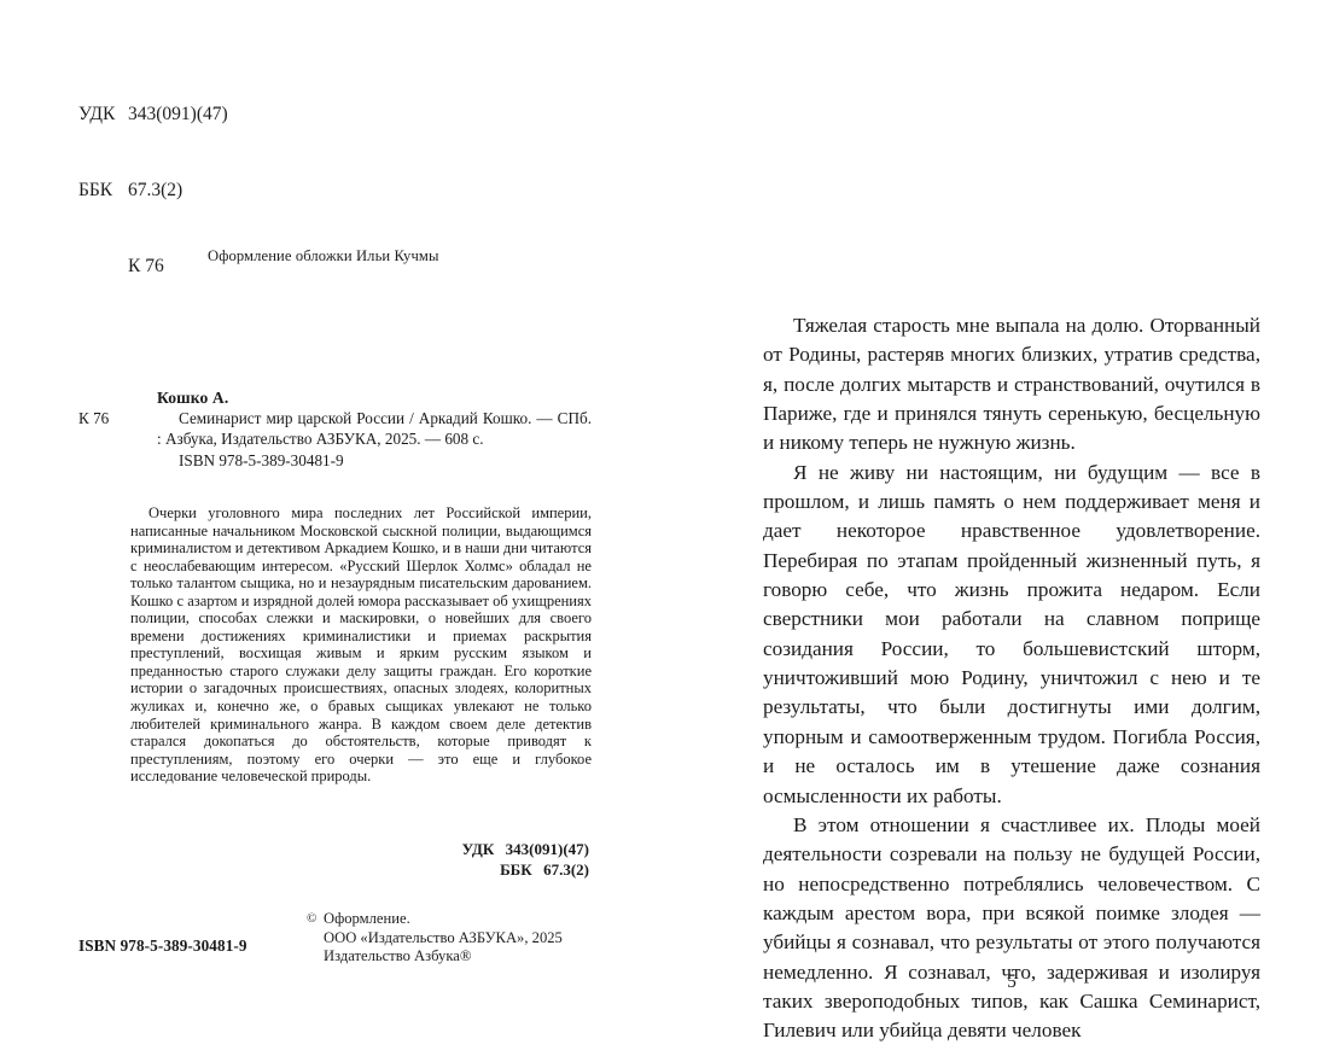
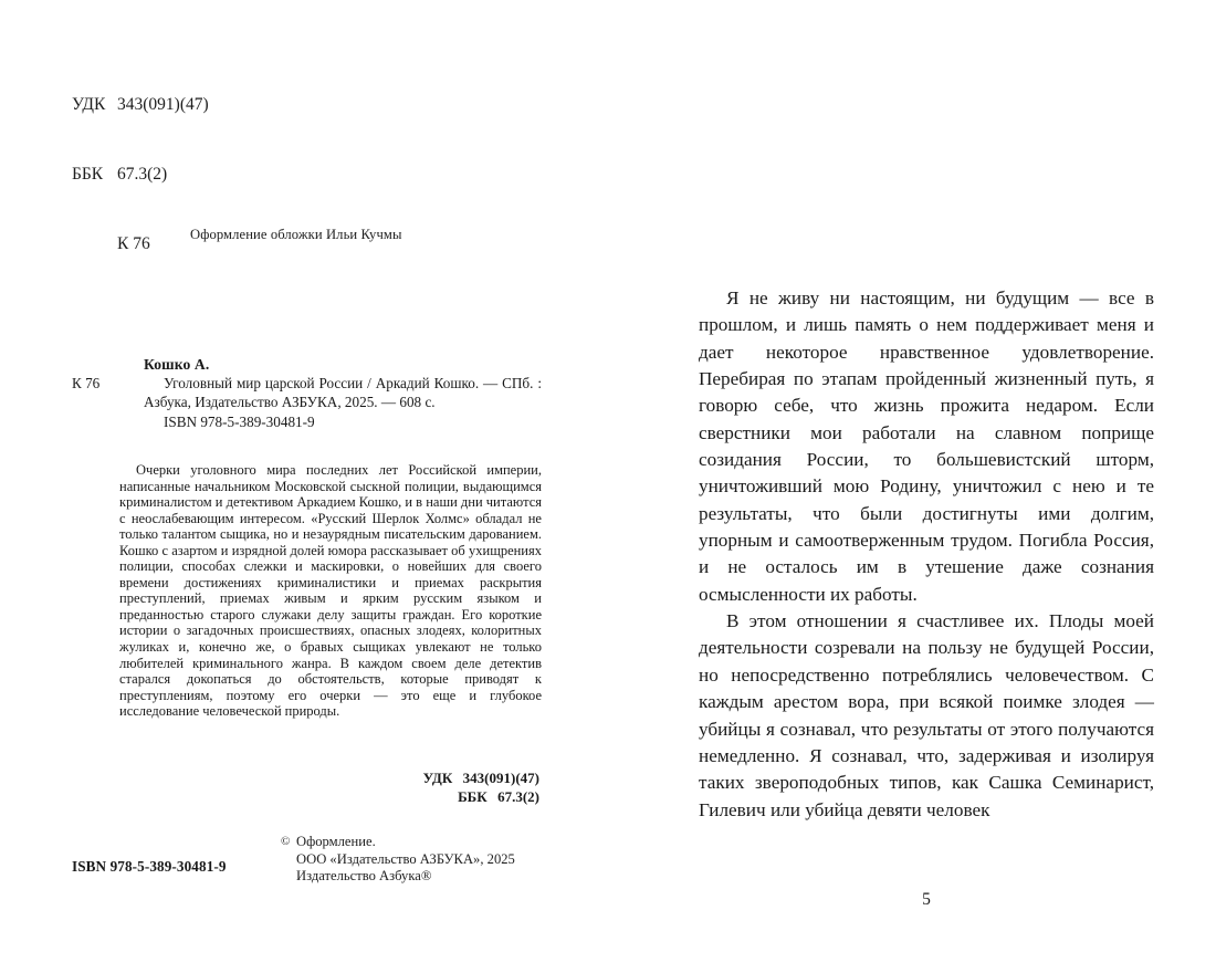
  УДК 343(091)(47)
  ББК 67.3(2)
  К 76
  Оформление обложки Ильи Кучмы
  Кошко А.
  К 76
- Семинарист мир царской России / Аркадий Кошко. — СПб. : Азбука, Издательство АЗБУКА, 2025. — 608 с.
+ Уголовный мир царской России / Аркадий Кошко. — СПб. : Азбука, Издательство АЗБУКА, 2025. — 608 с.
  ISBN 978-5-389-30481-9
- Очерки уголовного мира последних лет Российской империи, написанные начальником Московской сыскной полиции, выдающимся криминалистом и детективом Аркадием Кошко, и в наши дни читаются с неослабевающим интересом. «Русский Шерлок Холмс» обладал не только талантом сыщика, но и незаурядным писательским дарованием. Кошко с азартом и изрядной долей юмора рассказывает об ухищрениях полиции, способах слежки и маскировки, о новейших для своего времени достижениях криминалистики и приемах раскрытия преступлений, восхищая живым и ярким русским языком и преданностью старого служаки делу защиты граждан. Его короткие истории о загадочных происшествиях, опасных злодеях, колоритных жуликах и, конечно же, о бравых сыщиках увлекают не только любителей криминального жанра. В каждом своем деле детектив старался докопаться до обстоятельств, которые приводят к преступлениям, поэтому его очерки — это еще и глубокое исследование человеческой природы.
+ Очерки уголовного мира последних лет Российской империи, написанные начальником Московской сыскной полиции, выдающимся криминалистом и детективом Аркадием Кошко, и в наши дни читаются с неослабевающим интересом. «Русский Шерлок Холмс» обладал не только талантом сыщика, но и незаурядным писательским дарованием. Кошко с азартом и изрядной долей юмора рассказывает об ухищрениях полиции, способах слежки и маскировки, о новейших для своего времени достижениях криминалистики и приемах раскрытия преступлений, приемах живым и ярким русским языком и преданностью старого служаки делу защиты граждан. Его короткие истории о загадочных происшествиях, опасных злодеях, колоритных жуликах и, конечно же, о бравых сыщиках увлекают не только любителей криминального жанра. В каждом своем деле детектив старался докопаться до обстоятельств, которые приводят к преступлениям, поэтому его очерки — это еще и глубокое исследование человеческой природы.
  УДК 343(091)(47)
  ББК 67.3(2)
  ©
  Оформление.
  ООО «Издательство АЗБУКА», 2025
  Издательство Азбука®
  ISBN 978-5-389-30481-9
- Тяжелая старость мне выпала на долю. Оторванный от Родины, растеряв многих близких, утратив средства, я, после долгих мытарств и странствований, очутился в Париже, где и принялся тянуть серенькую, бесцельную и никому теперь не нужную жизнь.
  Я не живу ни настоящим, ни будущим — все в прошлом, и лишь память о нем поддерживает меня и дает некоторое нравственное удовлетворение. Перебирая по этапам пройденный жизненный путь, я говорю себе, что жизнь прожита недаром. Если сверстники мои работали на славном поприще созидания России, то большевистский шторм, уничтоживший мою Родину, уничтожил с нею и те результаты, что были достигнуты ими долгим, упорным и самоотверженным трудом. Погибла Россия, и не осталось им в утешение даже сознания осмысленности их работы.
  В этом отношении я счастливее их. Плоды моей деятельности созревали на пользу не будущей России, но непосредственно потреблялись человечеством. С каждым арестом вора, при всякой поимке злодея — убийцы я сознавал, что результаты от этого получаются немедленно. Я сознавал, что, задерживая и изолируя таких звероподобных типов, как Сашка Семинарист, Гилевич или убийца девяти человек
  5
